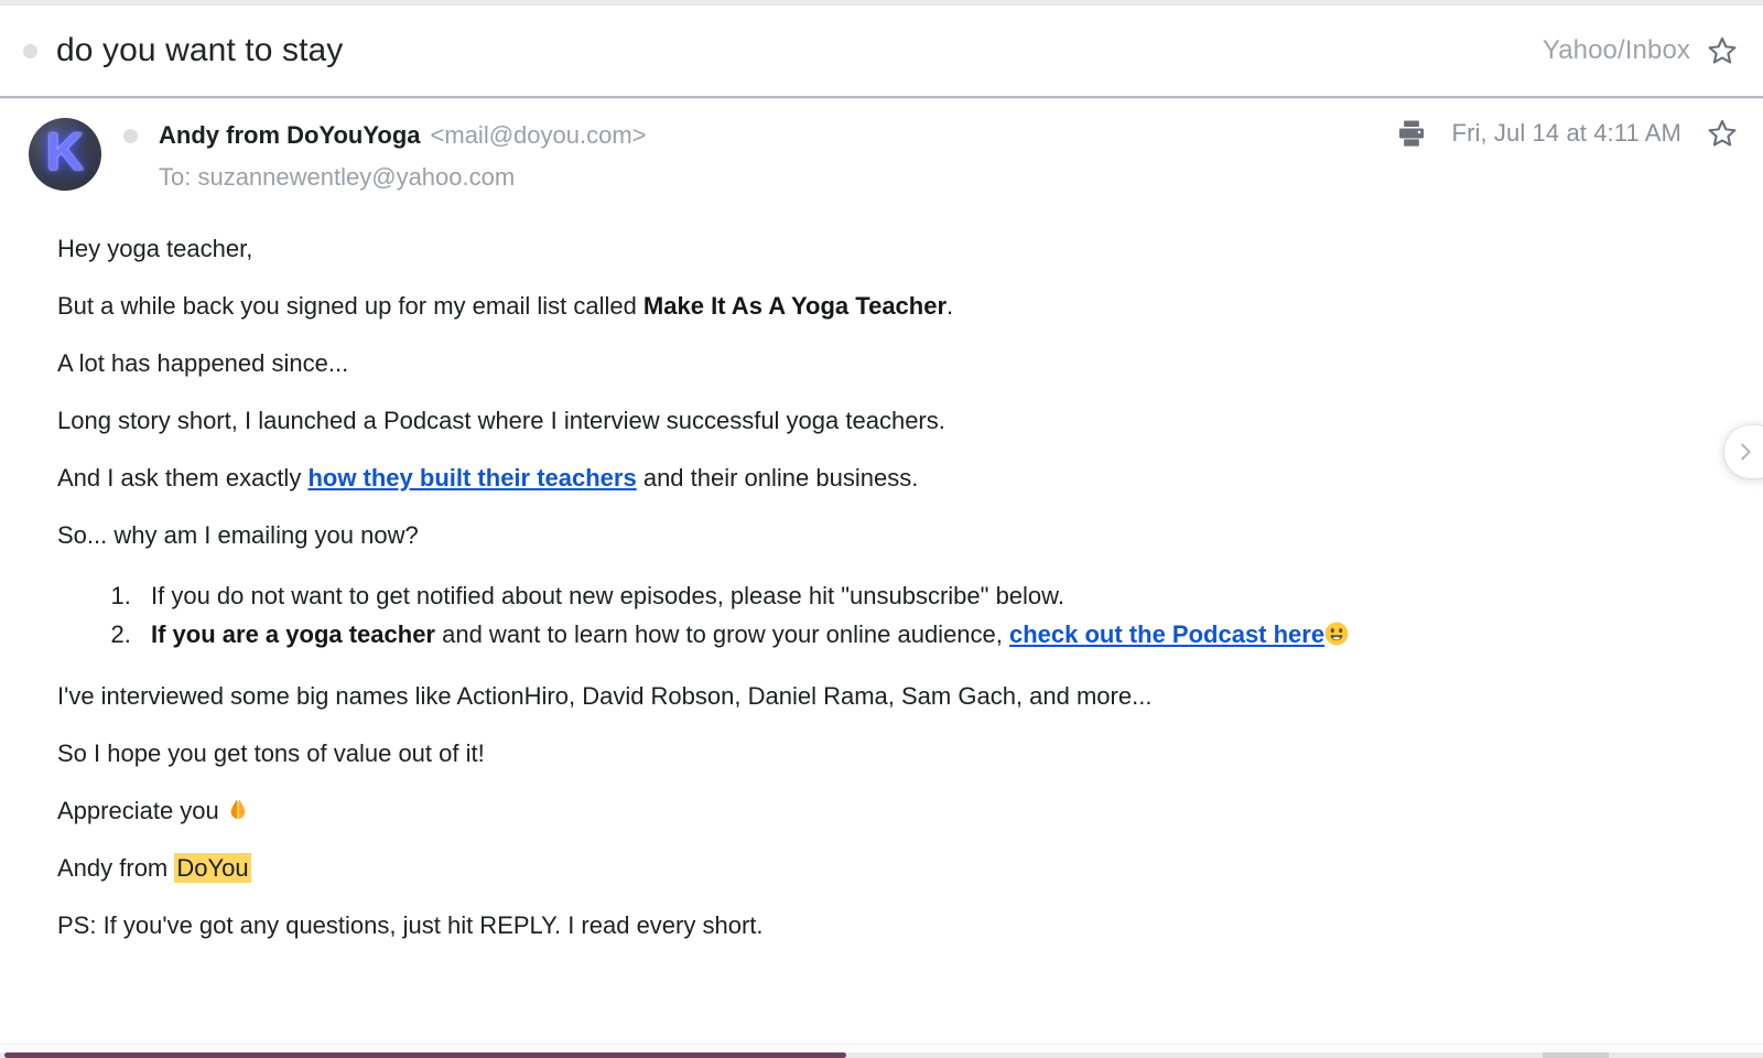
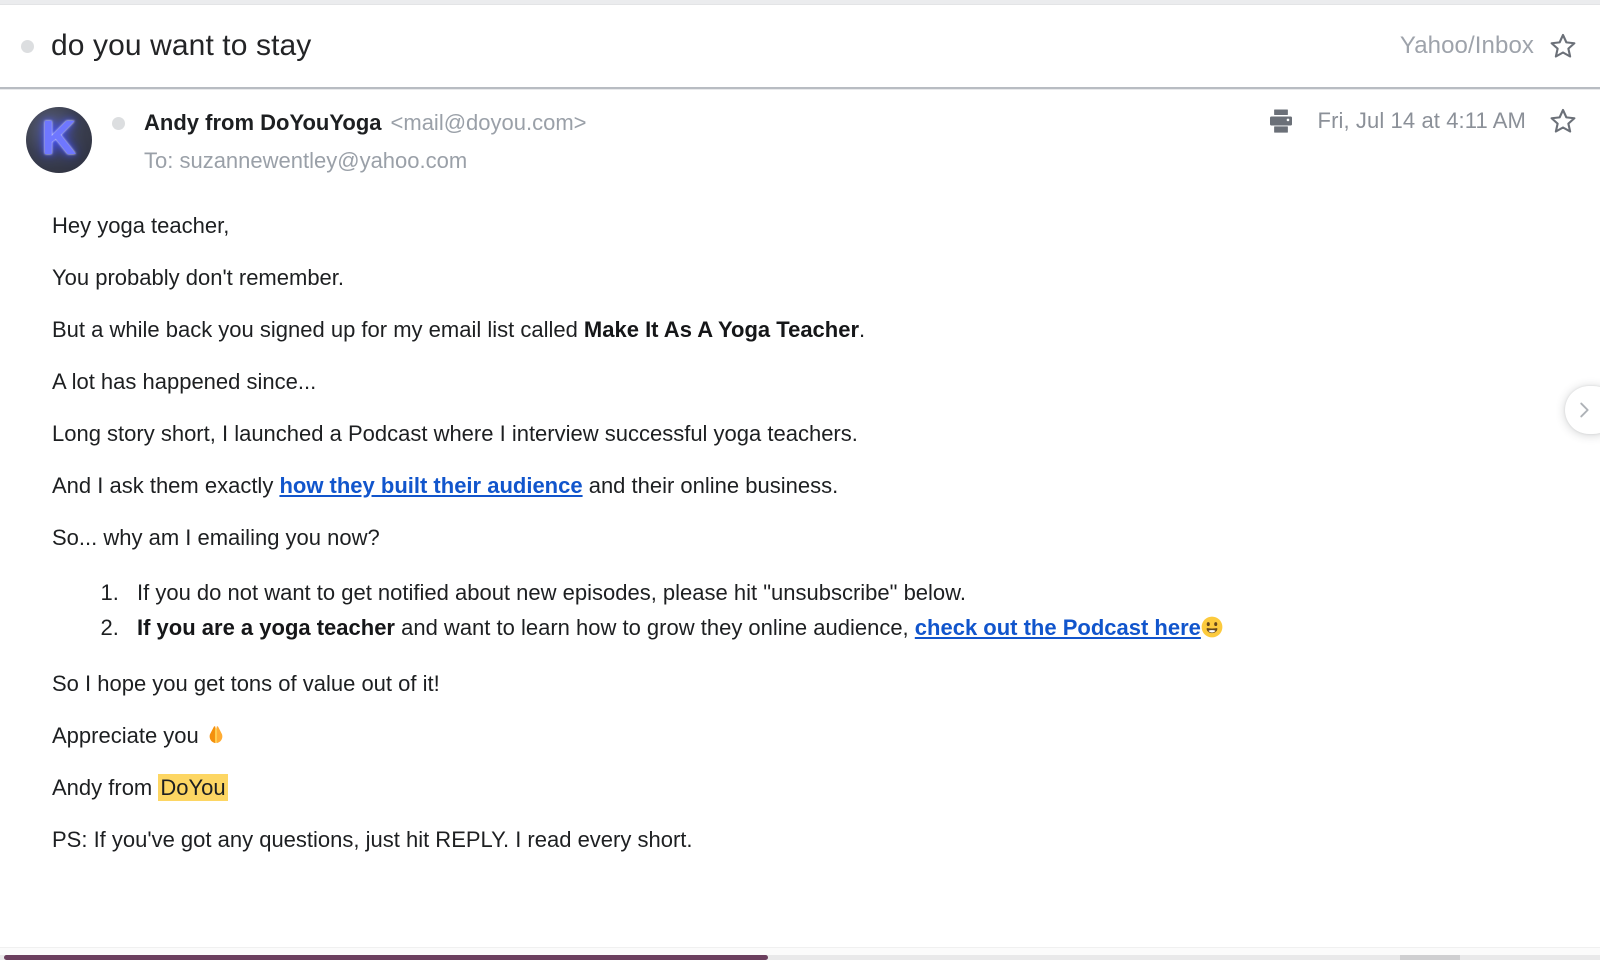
  do you want to stay
  Yahoo/Inbox
  K
  Andy from DoYouYoga
  <mail@doyou.com>
  To: suzannewentley@yahoo.com
  Fri, Jul 14 at 4:11 AM
  Hey yoga teacher,
+ You probably don't remember.
  But a while back you signed up for my email list called Make It As A Yoga Teacher.
  A lot has happened since...
  Long story short, I launched a Podcast where I interview successful yoga teachers.
- And I ask them exactly how they built their teachers and their online business.
+ And I ask them exactly how they built their audience and their online business.
  So... why am I emailing you now?
  If you do not want to get notified about new episodes, please hit "unsubscribe" below.
- If you are a yoga teacher and want to learn how to grow your online audience, check out the Podcast here
+ If you are a yoga teacher and want to learn how to grow they online audience, check out the Podcast here
- I've interviewed some big names like ActionHiro, David Robson, Daniel Rama, Sam Gach, and more...
  So I hope you get tons of value out of it!
  Appreciate you
  Andy from DoYou
  PS: If you've got any questions, just hit REPLY. I read every short.
